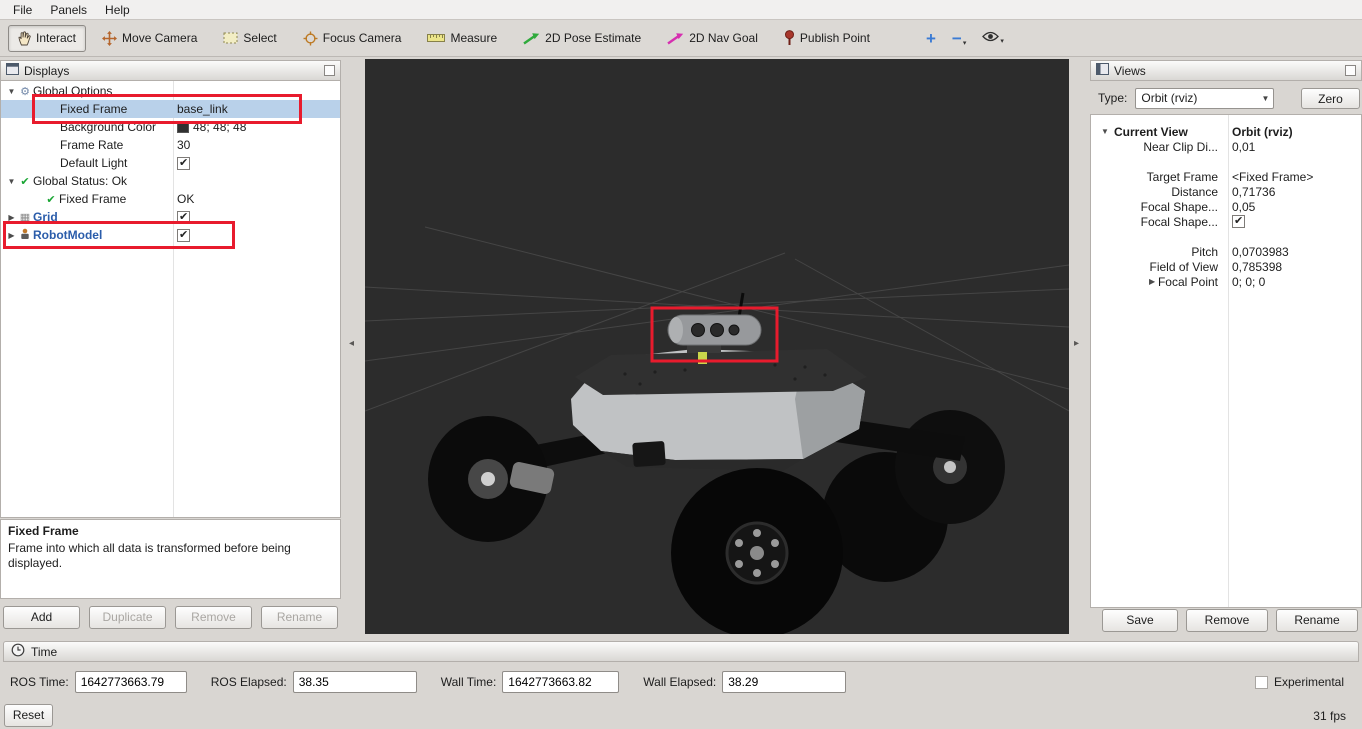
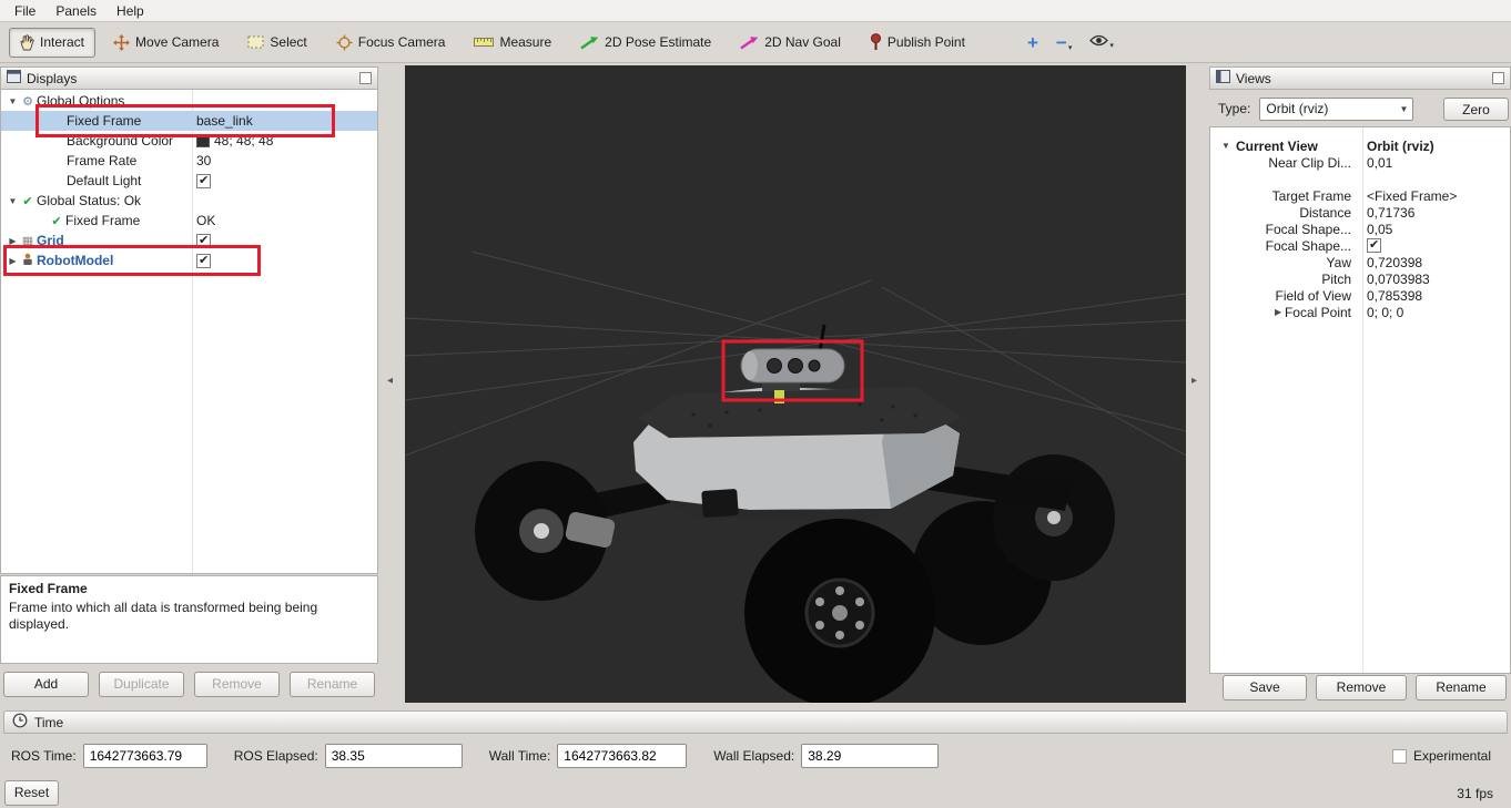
  File
  Panels
  Help
  Interact
  Move Camera
  Select
  Focus Camera
  Measure
  2D Pose Estimate
  2D Nav Goal
  Publish Point
  +
  −
  Displays
  ▼
  ⚙
  Global Options
  Fixed Frame
  base_link
  Background Color
  48; 48; 48
  Frame Rate
  30
  Default Light
  ▼
  ✔
  Global Status: Ok
  ✔
  Fixed Frame
  OK
  ▶
  ▦
  Grid
  ▶
  RobotModel
  Fixed Frame
- Frame into which all data is transformed before being displayed.
+ Frame into which all data is transformed being being displayed.
  Add
  Duplicate
  Remove
  Rename
  ◂
  ▸
  Views
  Type:
  Orbit (rviz)
  ▼
  Zero
  ▼
  Current View
  Orbit (rviz)
  Near Clip Di...
  0,01
  Target Frame
  <Fixed Frame>
  Distance
  0,71736
  Focal Shape...
  0,05
  Focal Shape...
+ Yaw
+ 0,720398
  Pitch
  0,0703983
  Field of View
  0,785398
  ▶
  Focal Point
  0; 0; 0
  Save
  Remove
  Rename
  Time
  ROS Time:
  1642773663.79
  ROS Elapsed:
  38.35
  Wall Time:
  1642773663.82
  Wall Elapsed:
  38.29
  Experimental
  Reset
  31 fps
